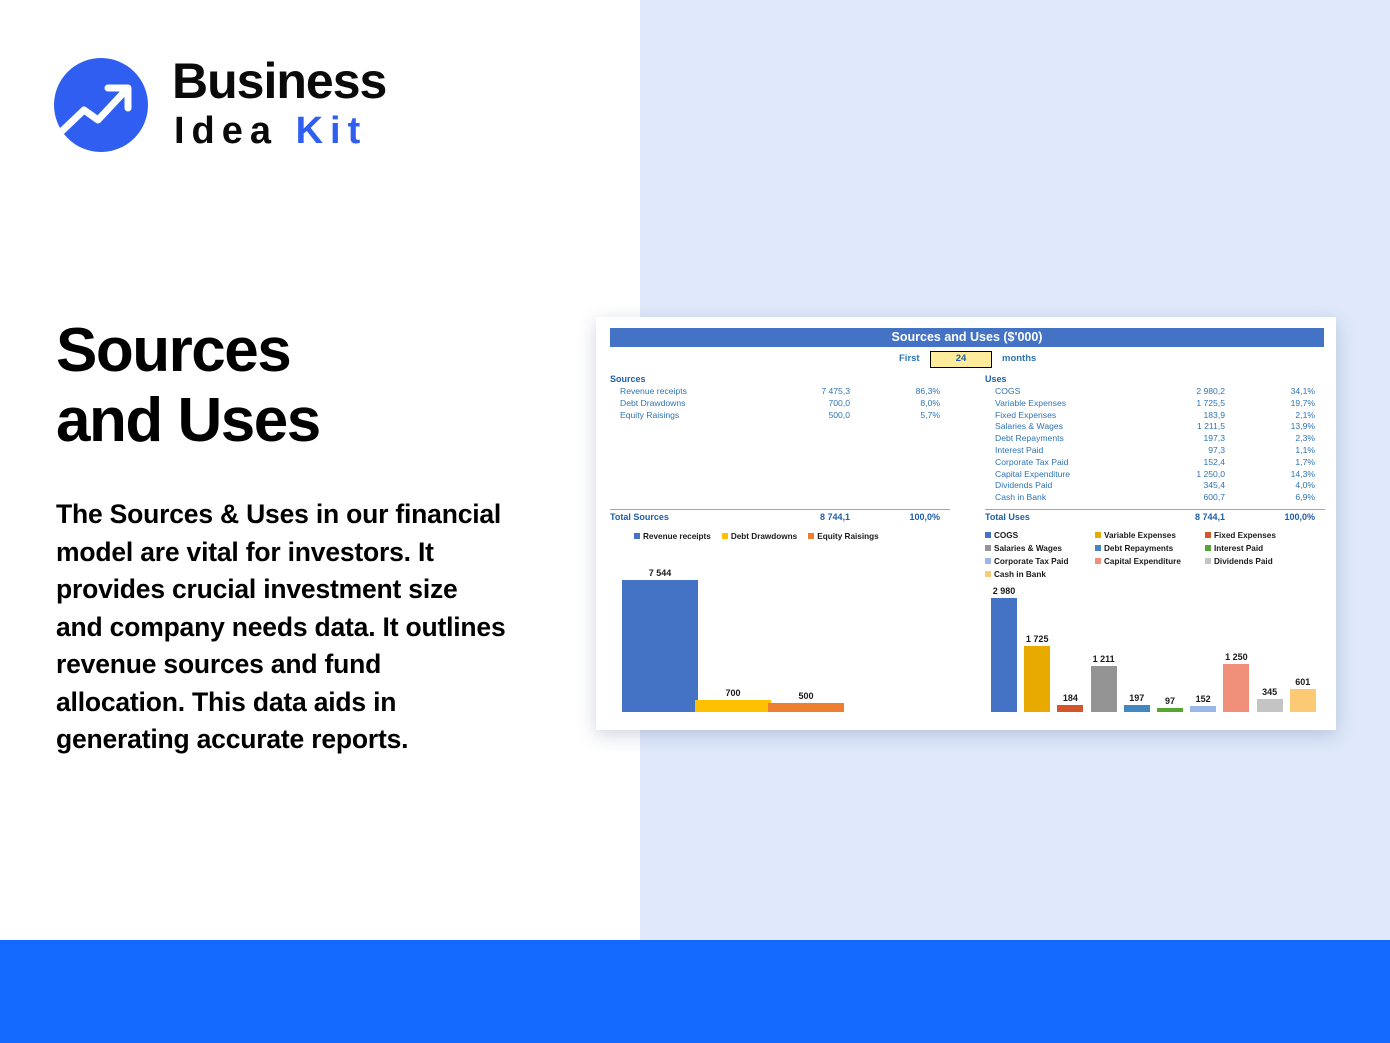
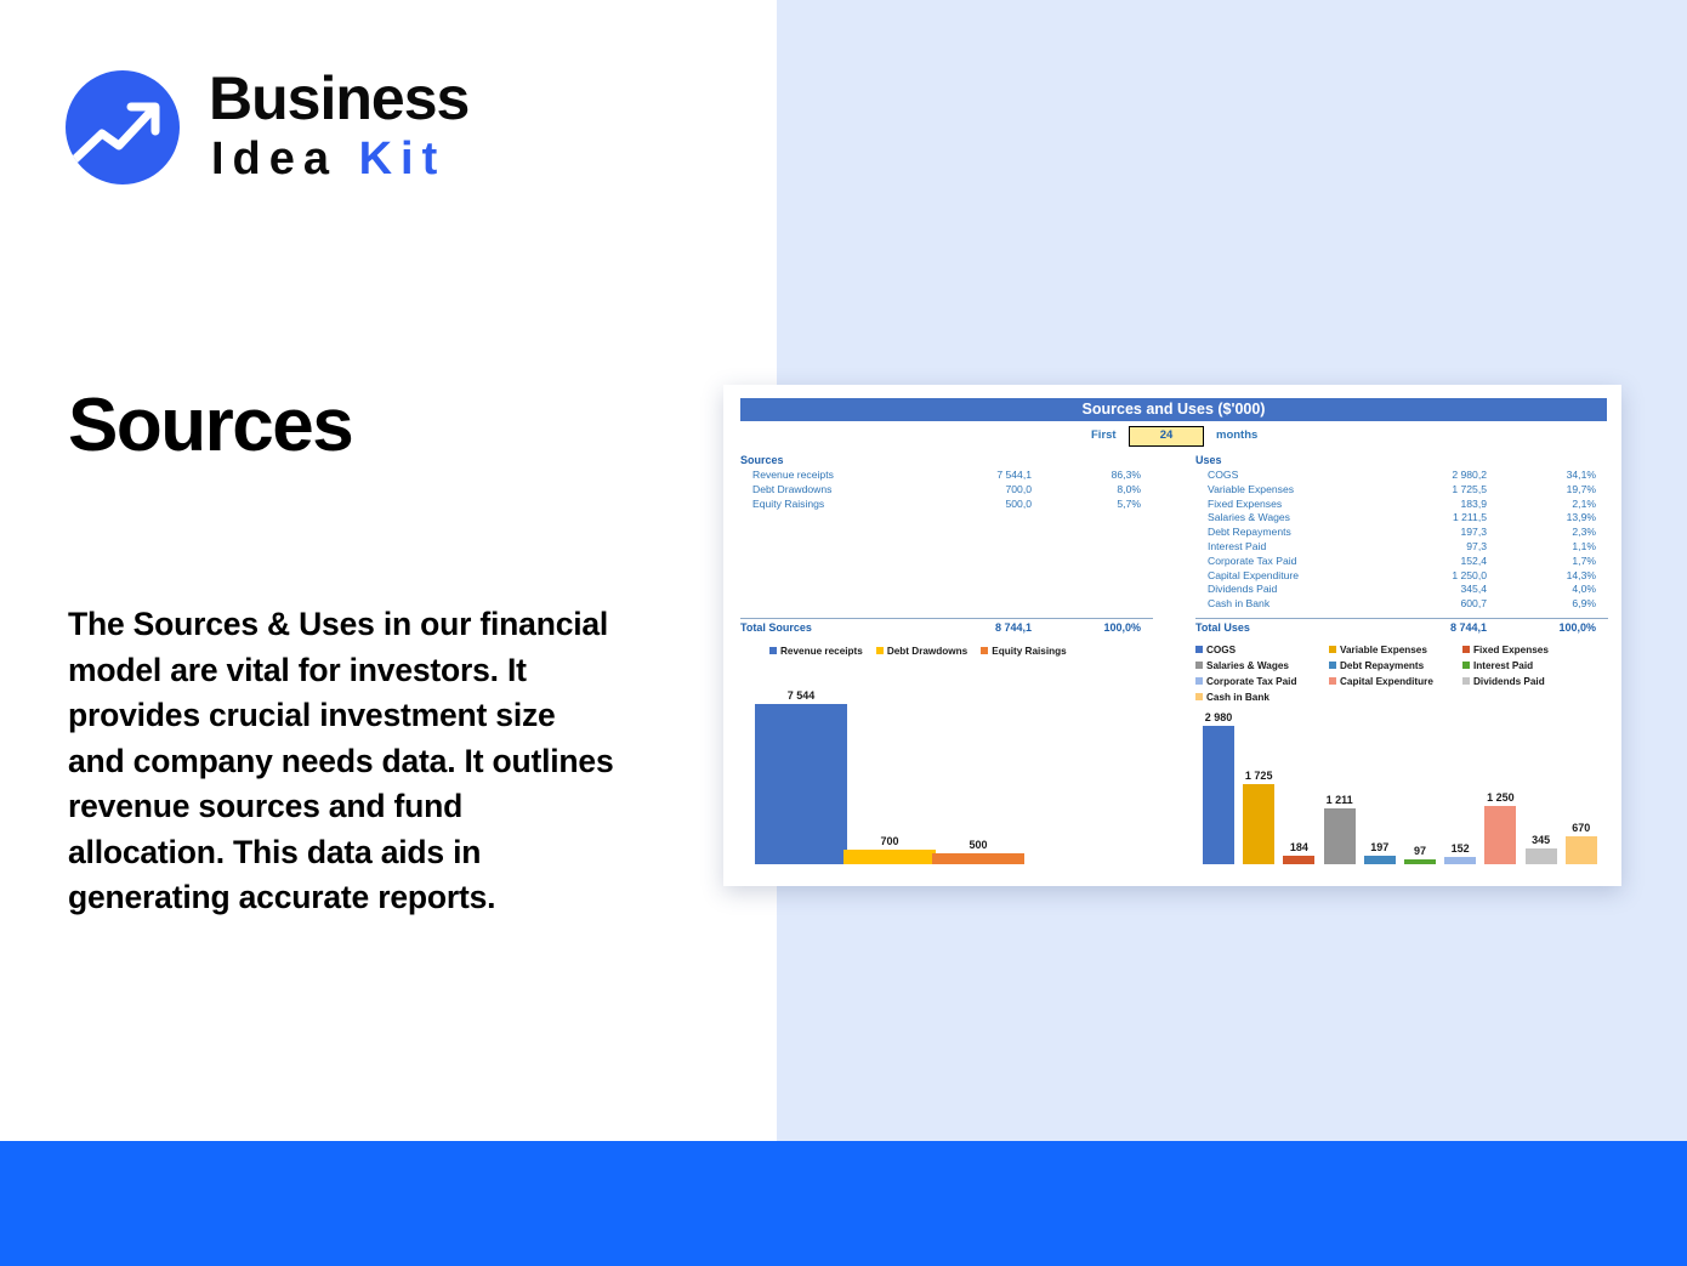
  Business
  Idea Kit
  Sources
- and Uses
  The Sources & Uses in our financial model are vital for investors. It provides crucial investment size and company needs data. It outlines revenue sources and fund allocation. This data aids in generating accurate reports.
  Sources and Uses ($'000)
  First
  24
  months
  Sources
  Revenue receipts
- 7 475,3
+ 7 544,1
  86,3%
  Debt Drawdowns
  700,0
  8,0%
  Equity Raisings
  500,0
  5,7%
  Total Sources
  8 744,1
  100,0%
  Uses
  COGS
  2 980,2
  34,1%
  Variable Expenses
  1 725,5
  19,7%
  Fixed Expenses
  183,9
  2,1%
  Salaries & Wages
  1 211,5
  13,9%
  Debt Repayments
  197,3
  2,3%
  Interest Paid
  97,3
  1,1%
  Corporate Tax Paid
  152,4
  1,7%
  Capital Expenditure
  1 250,0
  14,3%
  Dividends Paid
  345,4
  4,0%
  Cash in Bank
  600,7
  6,9%
  Total Uses
  8 744,1
  100,0%
  Revenue receipts Debt Drawdowns Equity Raisings
  COGS Variable Expenses Fixed Expenses
  Salaries & Wages Debt Repayments Interest Paid
  Corporate Tax Paid Capital Expenditure Dividends Paid
  Cash in Bank
  7 544
  700
  500
  2 980
  1 725
  184
  1 211
  197
  97
  152
  1 250
  345
- 601
+ 670
